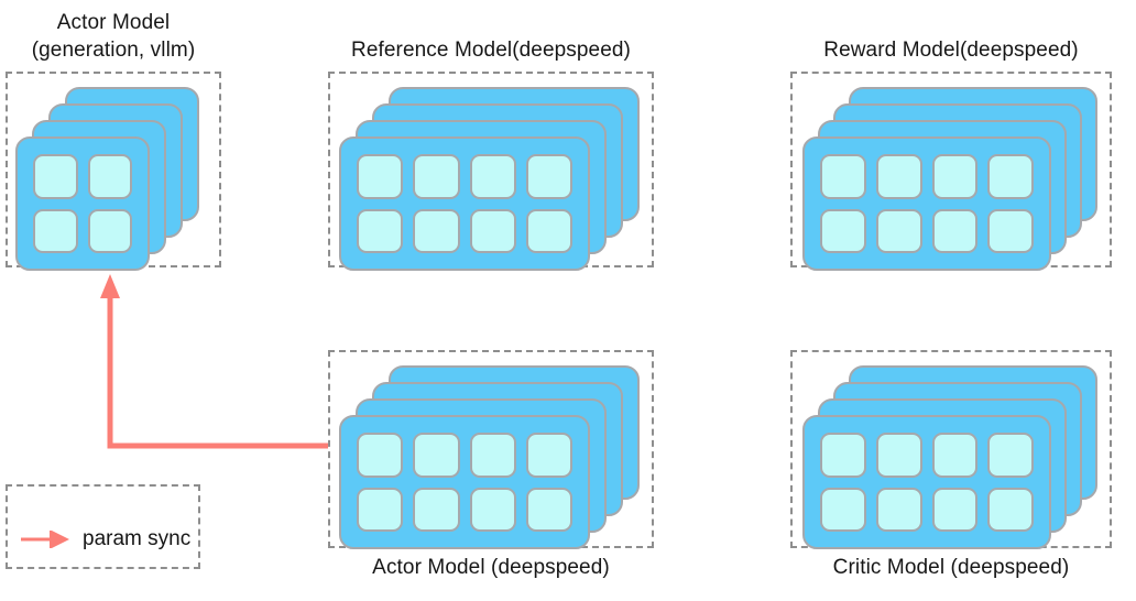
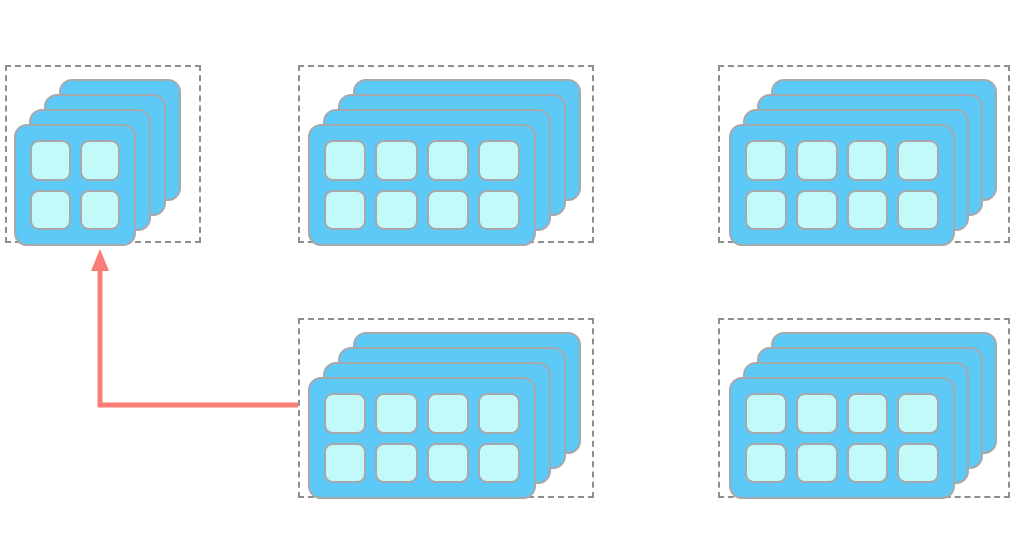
- Actor Model
- (generation, vllm)
- Reference Model(deepspeed)
- Reward Model(deepspeed)
- Actor Model (deepspeed)
- Critic Model (deepspeed)
- param sync
